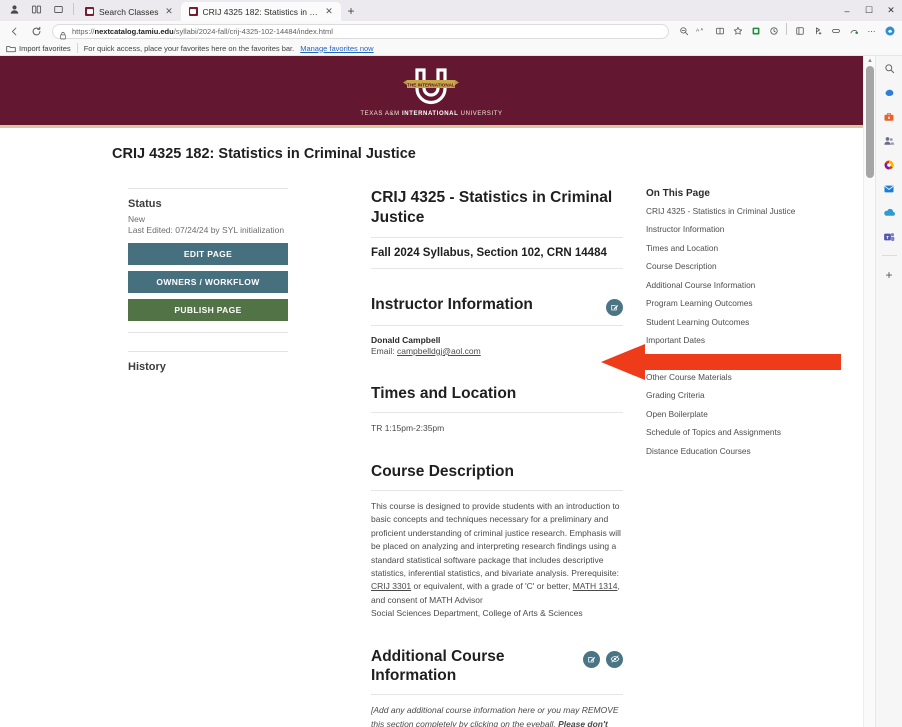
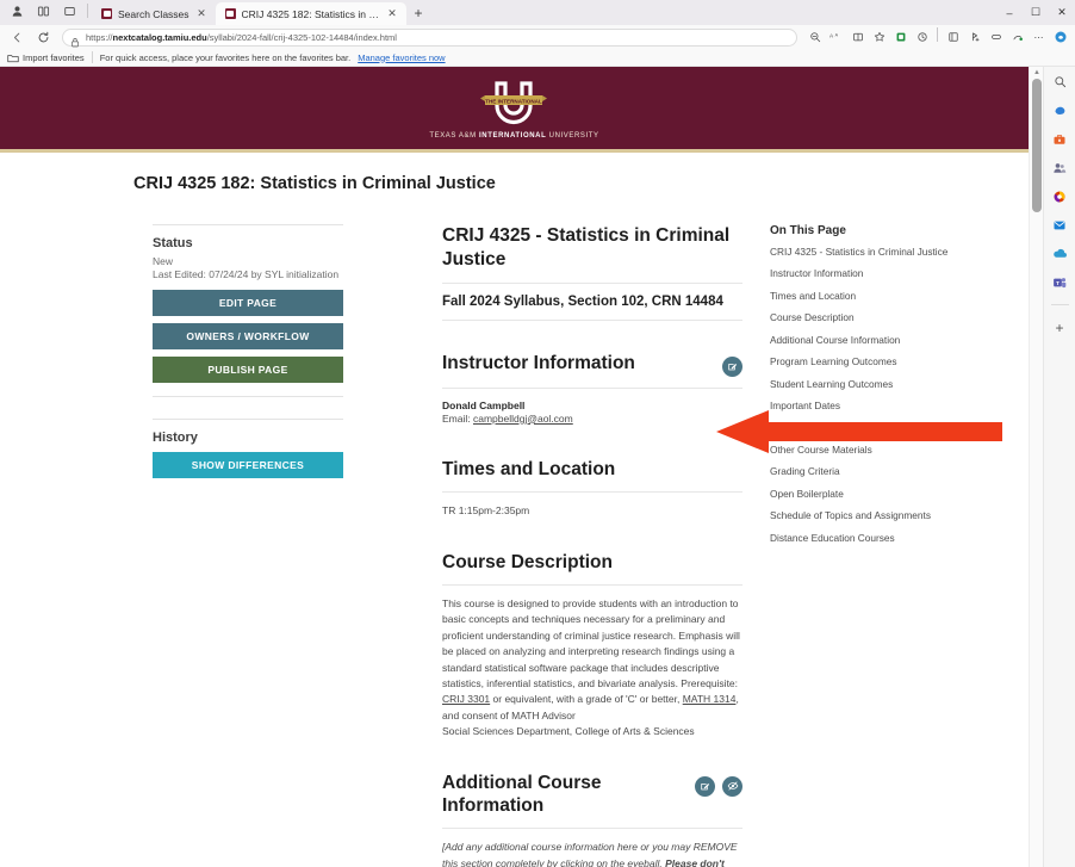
  Search Classes
  ✕
  CRIJ 4325 182: Statistics in Cr
  ✕
  +
  –
  ☐
  ✕
  https://nextcatalog.tamiu.edu/syllabi/2024-fall/crij-4325-102-14484/index.html
  ⋯
  Import favorites
  For quick access, place your favorites here on the favorites bar.
  Manage favorites now
  CRIJ 4325 182: Statistics in Criminal Justice
  Status
  New
  Last Edited: 07/24/24 by SYL initialization
  EDIT PAGE
  OWNERS / WORKFLOW
  PUBLISH PAGE
  History
+ SHOW DIFFERENCES
  CRIJ 4325 - Statistics in Criminal Justice
  Fall 2024 Syllabus, Section 102, CRN 14484
  Instructor Information
  Donald Campbell
  Email: campbelldgj@aol.com
  Times and Location
  TR 1:15pm-2:35pm
  Course Description
  This course is designed to provide students with an introduction to basic concepts and techniques necessary for a preliminary and proficient understanding of criminal justice research. Emphasis will be placed on analyzing and interpreting research findings using a standard statistical software package that includes descriptive statistics, inferential statistics, and bivariate analysis. Prerequisite: CRIJ 3301 or equivalent, with a grade of 'C' or better, MATH 1314, and consent of MATH Advisor
  Social Sciences Department, College of Arts & Sciences
  Additional Course Information
  [Add any additional course information here or you may REMOVE this section completely by clicking on the eyeball. Please don't
  On This Page
  CRIJ 4325 - Statistics in Criminal Justice
  Instructor Information
  Times and Location
  Course Description
  Additional Course Information
  Program Learning Outcomes
  Student Learning Outcomes
  Important Dates
  Other Course Materials
  Grading Criteria
  Open Boilerplate
  Schedule of Topics and Assignments
  Distance Education Courses
  +
